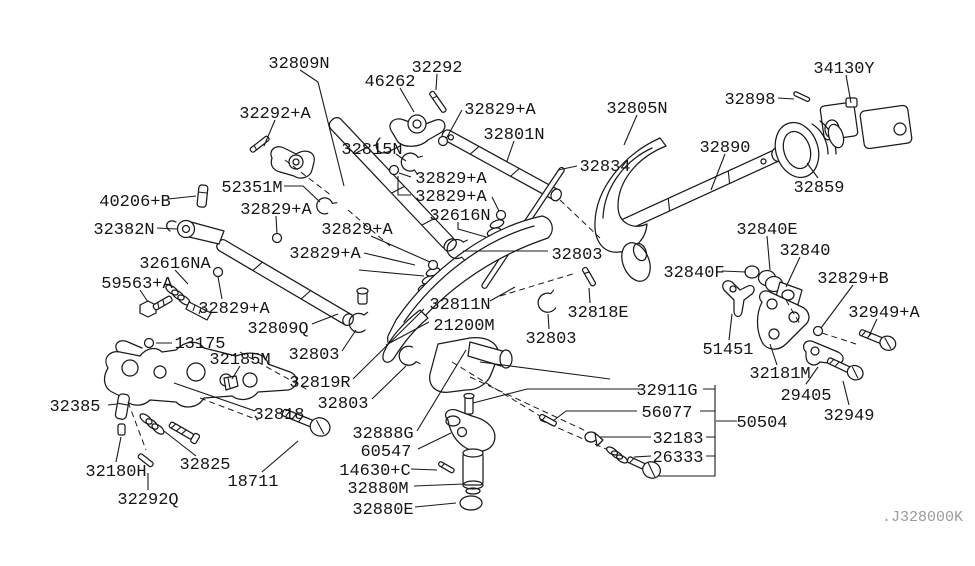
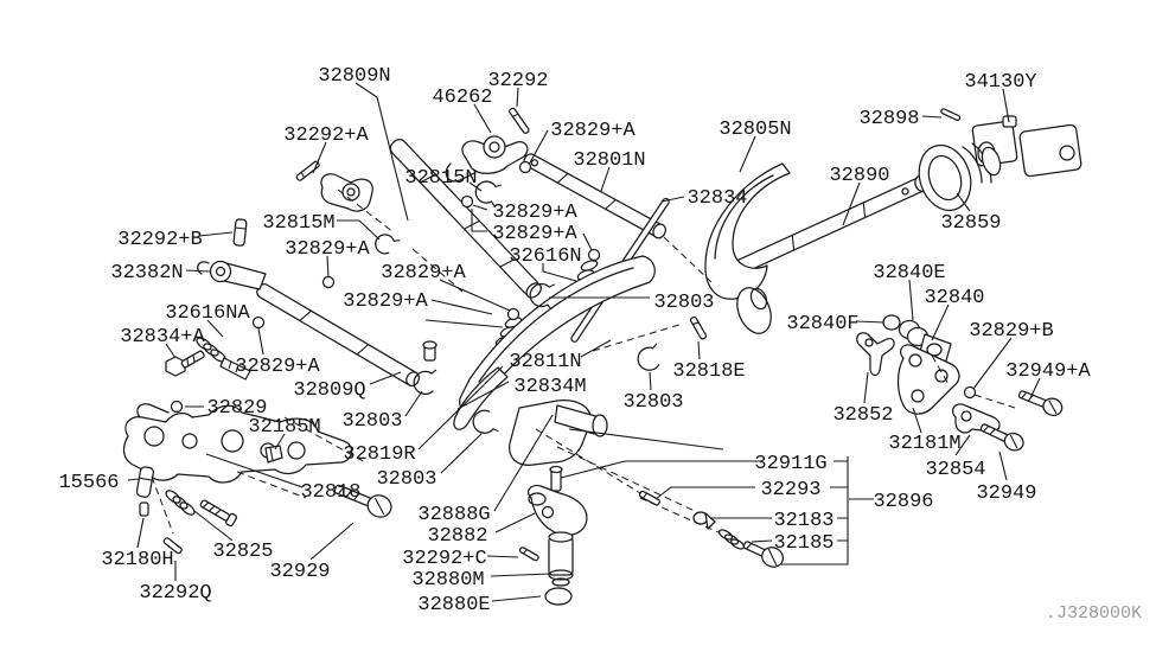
  32809N
  32292
  34130Y
  46262
  32898
  32829+A
  32805N
  32292+A
  32801N
  32890
  32815N
  32834
  32829+A
  32859
- 52351M
+ 32815M
  32829+A
- 40206+B
+ 32292+B
  32829+A
  32616N
  32382N
  32829+A
  32840E
  32840
  32829+A
  32803
  32616NA
  32840F
  32829+B
- 59563+A
+ 32834+A
  32811N
  32829+A
  32949+A
  32818E
- 21200M
+ 32834M
  32809Q
  32803
- 13175
+ 32829
- 51451
+ 32852
  32185M
  32803
  32181M
  32819R
  32911G
- 29405
+ 32854
  32803
- 32385
+ 15566
- 56077
+ 32293
  32818
  32949
- 50504
+ 32896
  32888G
  32183
- 60547
+ 32882
- 26333
+ 32185
  32825
- 14630+C
+ 32292+C
  32180H
- 18711
+ 32929
  32880M
  32292Q
  32880E
  .J328000K
